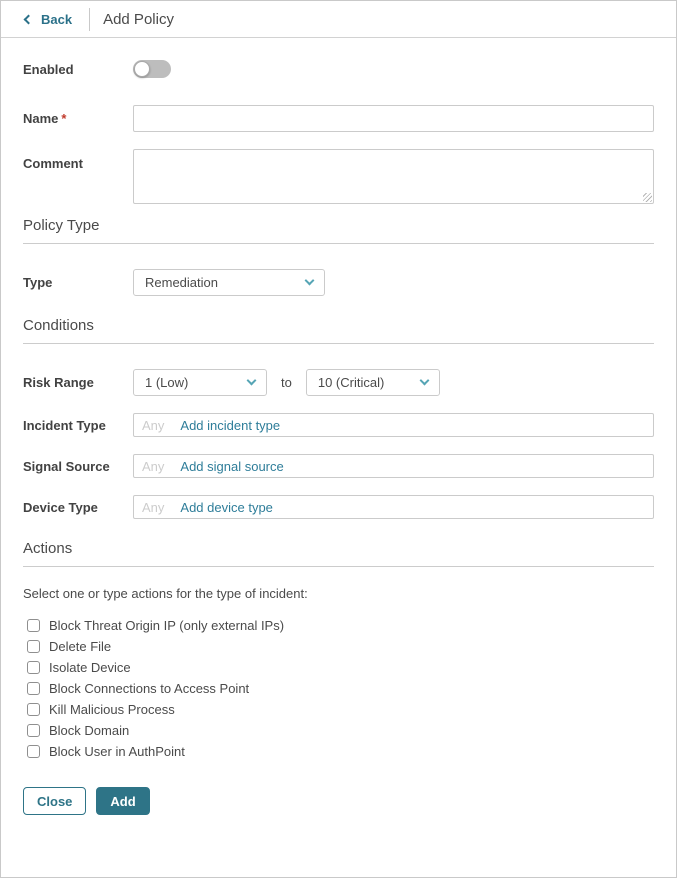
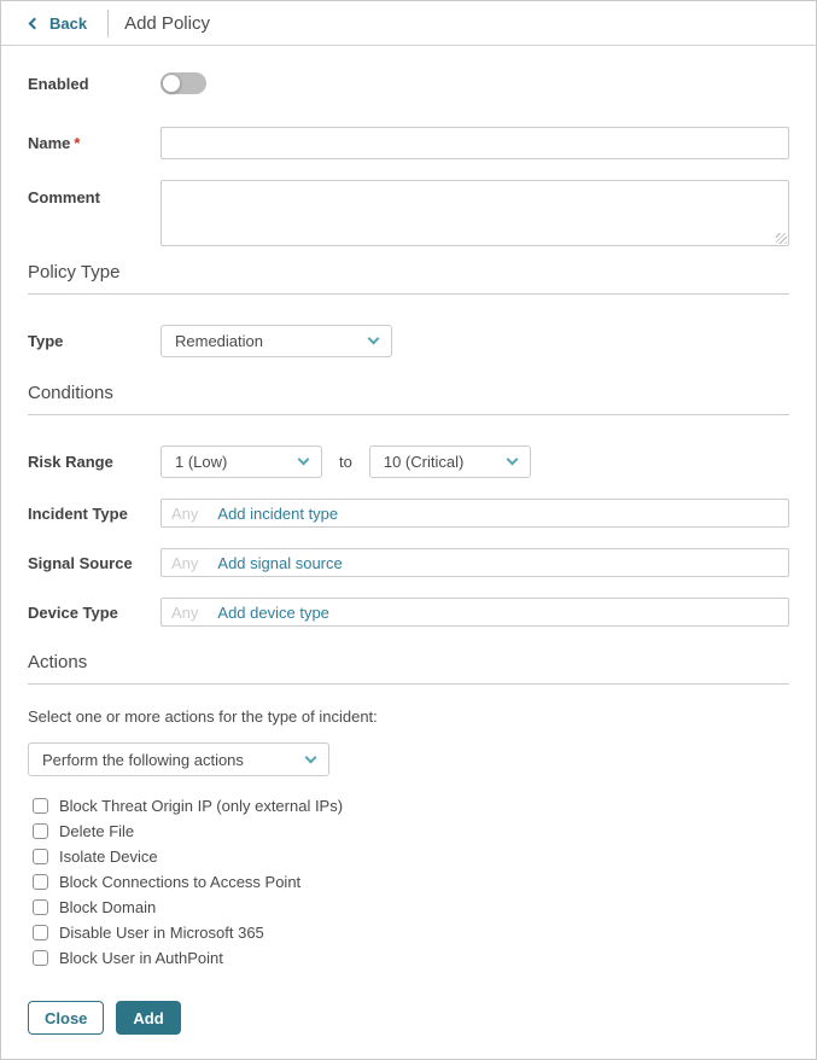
  Back
  Add Policy
  Enabled
  Name *
  Comment
  Policy Type
  Type
  Remediation
  Conditions
  Risk Range
  1 (Low)
  to
  10 (Critical)
  Incident Type
  Any
  Add incident type
  Signal Source
  Any
  Add signal source
  Device Type
  Any
  Add device type
  Actions
- Select one or type actions for the type of incident:
+ Select one or more actions for the type of incident:
+ Perform the following actions
  Block Threat Origin IP (only external IPs)
  Delete File
  Isolate Device
  Block Connections to Access Point
- Kill Malicious Process
  Block Domain
+ Disable User in Microsoft 365
  Block User in AuthPoint
  Close
  Add
